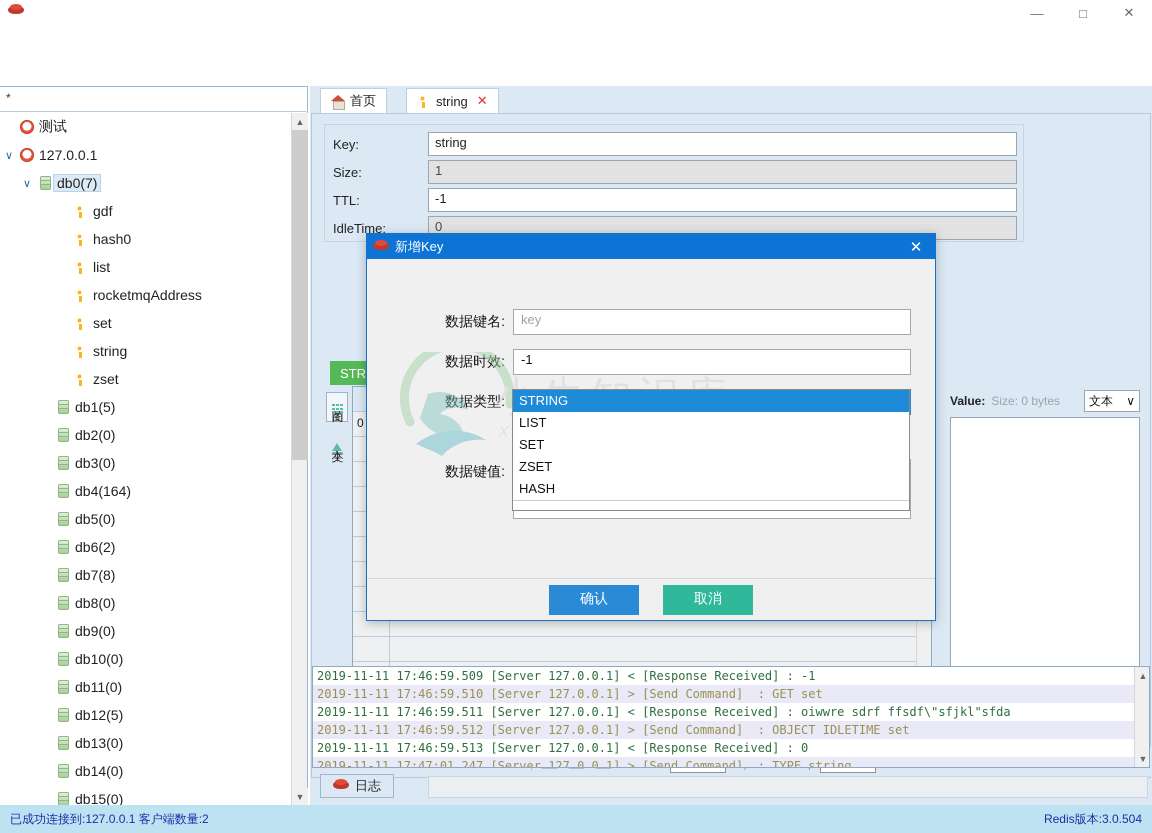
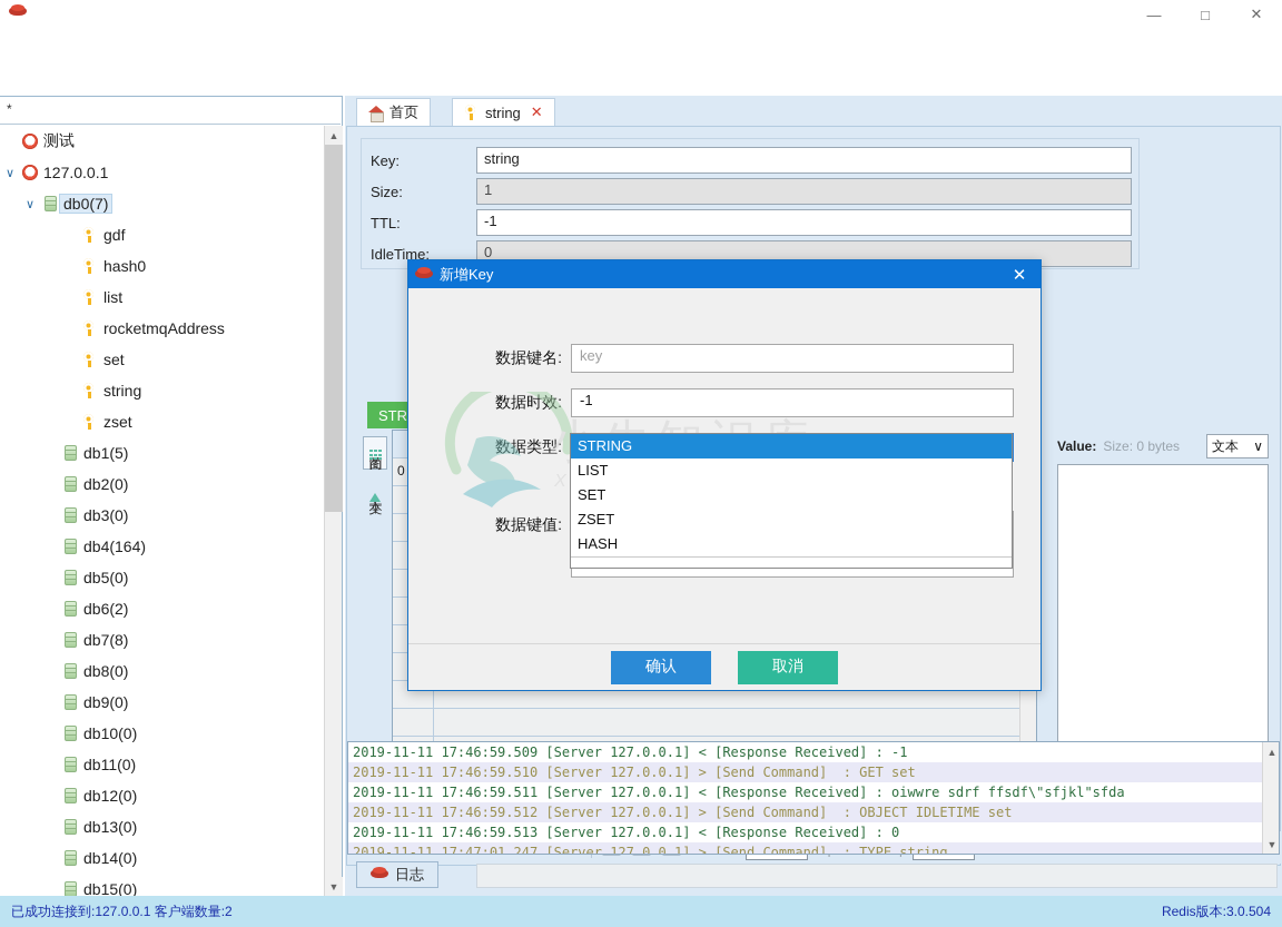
  —
  □
  ✕
  *
  测试
  ∨
  127.0.0.1
  ∨
  db0(7)
  gdf
  hash0
  list
  rocketmqAddress
  set
  string
  zset
  db1(5)
  db2(0)
  db3(0)
  db4(164)
  db5(0)
  db6(2)
  db7(8)
  db8(0)
  db9(0)
  db10(0)
  db11(0)
- db12(5)
+ db12(0)
  db13(0)
  db14(0)
  db15(0)
  ▲
  ▼
  首页
  string
  ✕
  Key:
  string
  Size:
  1
  TTL:
  -1
  IdleTime:
  0
  0
  Value:
  Size: 0 bytes
  文本
  ∨
  2019-11-11 17:46:59.509 [Server 127.0.0.1] < [Response Received] : -1
  2019-11-11 17:46:59.510 [Server 127.0.0.1] > [Send Command] : GET set
  2019-11-11 17:46:59.511 [Server 127.0.0.1] < [Response Received] : oiwwre sdrf ffsdf\"sfjkl"sfda
  2019-11-11 17:46:59.512 [Server 127.0.0.1] > [Send Command] : OBJECT IDLETIME set
  2019-11-11 17:46:59.513 [Server 127.0.0.1] < [Response Received] : 0
  2019-11-11 17:47:01.247 [Server 127.0.0.1] > [Send Command] : TYPE string
  ▲
  ▼
  日志
  已成功连接到:127.0.0.1 客户端数量:2
  Redis版本:3.0.504
  新增Key
  ✕
  数据键名:
  key
  数据时效:
  -1
  数据类型:
  数据键值:
  确认
  取消
  STRING
  LIST
  SET
  ZSET
  HASH
